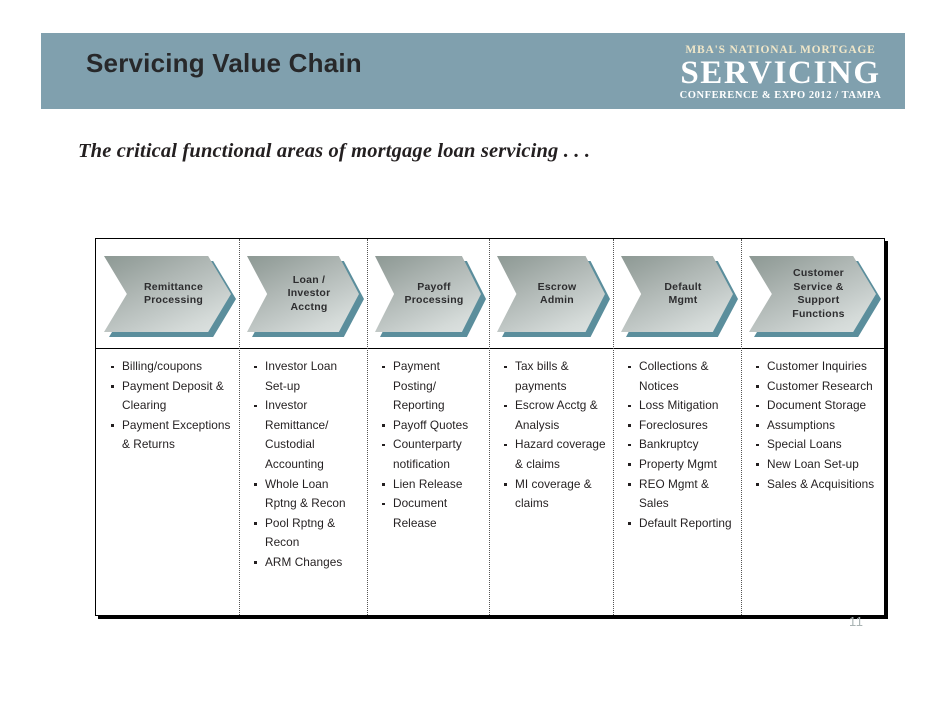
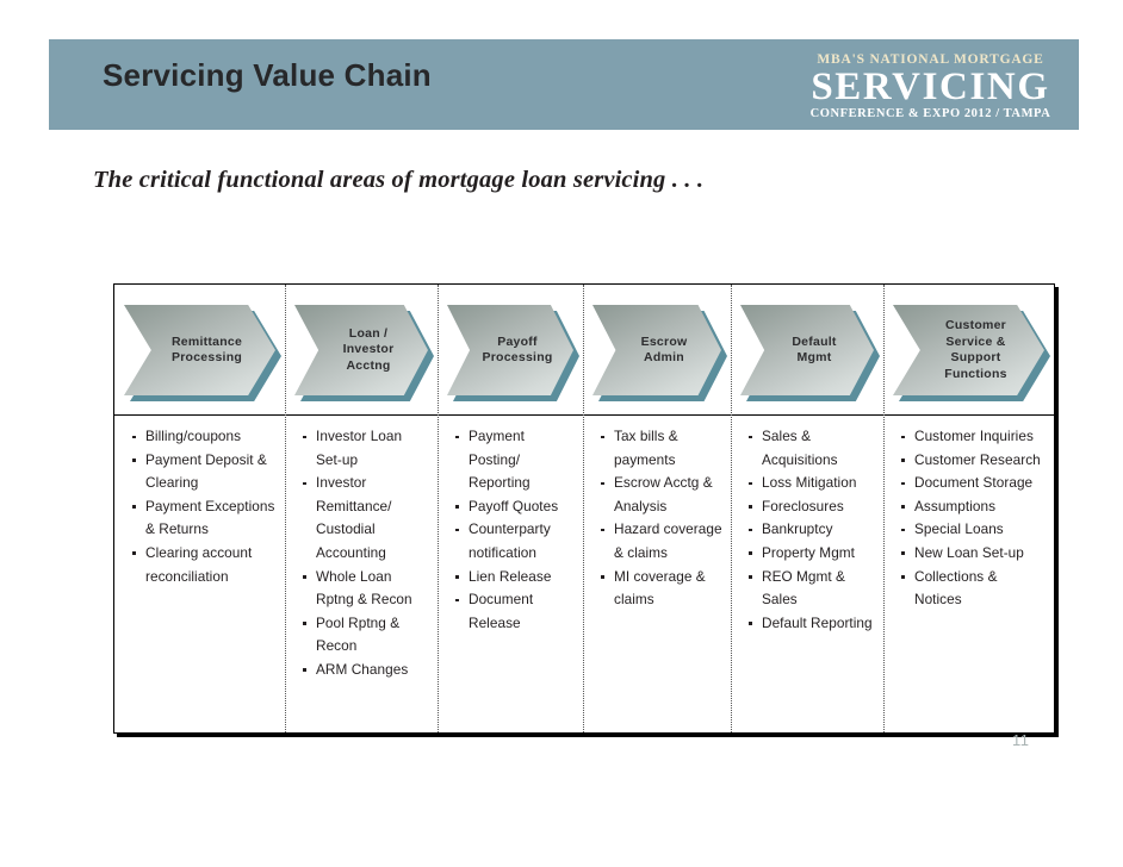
  Servicing Value Chain
  MBA'S NATIONAL MORTGAGE
  SERVICING
  CONFERENCE & EXPO 2012 / TAMPA
  The critical functional areas of mortgage loan servicing . . .
  Remittance
  Processing
  Loan /
  Investor
  Acctng
  Payoff
  Processing
  Escrow
  Admin
  Default
  Mgmt
  Customer
  Service &
  Support
  Functions
  Billing/coupons
  Payment Deposit & Clearing
  Payment Exceptions & Returns
+ Clearing account reconciliation
  Investor Loan Set-up
  Investor Remittance/ Custodial Accounting
  Whole Loan Rptng & Recon
  Pool Rptng & Recon
  ARM Changes
  Payment Posting/ Reporting
  Payoff Quotes
  Counterparty notification
  Lien Release
  Document Release
  Tax bills & payments
  Escrow Acctg & Analysis
  Hazard coverage & claims
  MI coverage & claims
- Collections & Notices
+ Sales & Acquisitions
  Loss Mitigation
  Foreclosures
  Bankruptcy
  Property Mgmt
  REO Mgmt & Sales
  Default Reporting
  Customer Inquiries
  Customer Research
  Document Storage
  Assumptions
  Special Loans
  New Loan Set-up
- Sales & Acquisitions
+ Collections & Notices
  11
